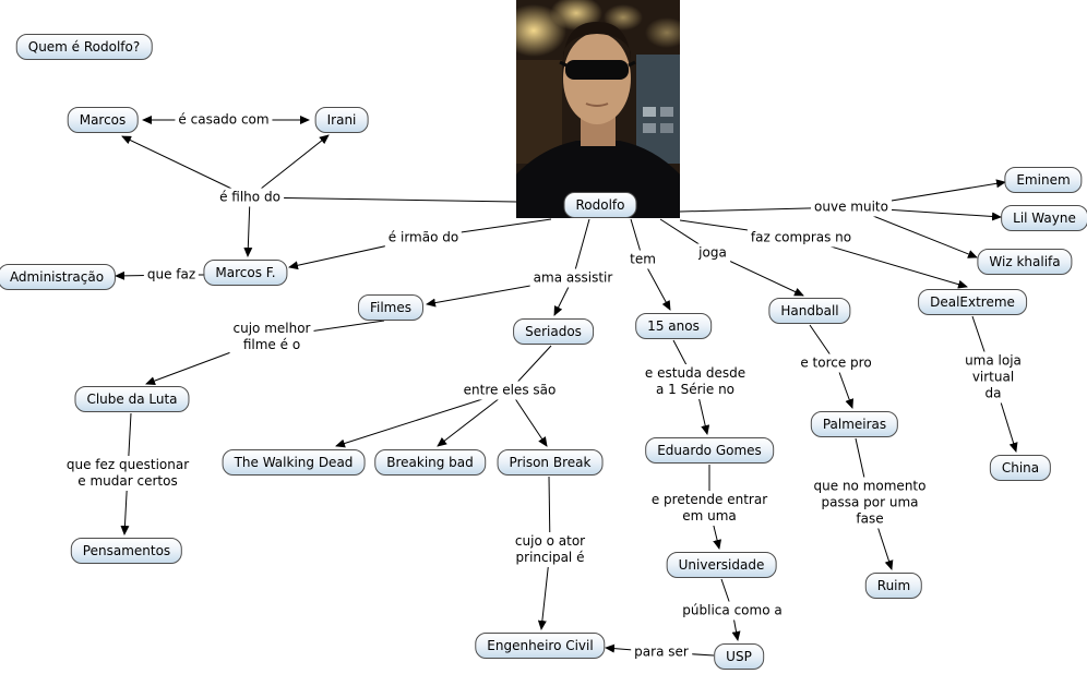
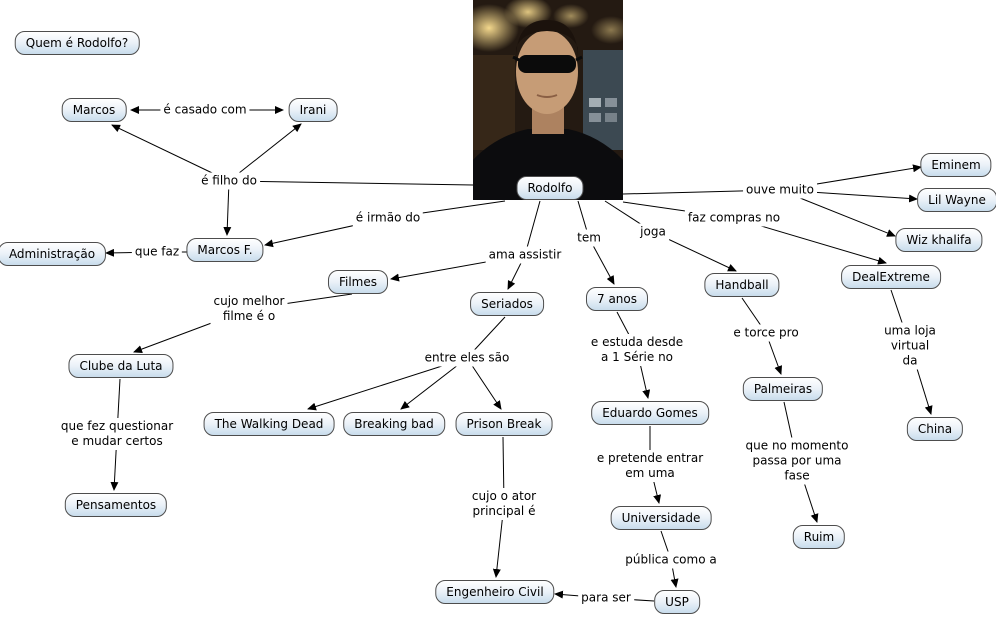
  Quem é Rodolfo?
  Rodolfo
  Marcos
  Irani
  Administração
  Marcos F.
  Filmes
  Seriados
- 15 anos
+ 7 anos
  Handball
  DealExtreme
  Eminem
  Lil Wayne
  Wiz khalifa
  Clube da Luta
  The Walking Dead
  Breaking bad
  Prison Break
  Eduardo Gomes
  Palmeiras
  China
  Pensamentos
  Universidade
  Ruim
  Engenheiro Civil
  USP
  é casado com
  é filho do
  é irmão do
  que faz
  ama assistir
  tem
  joga
  faz compras no
  ouve muito
  cujo melhor
  filme é o
  entre eles são
  que fez questionar
  e mudar certos
  cujo o ator
  principal é
  e estuda desde
  a 1 Série no
  e pretende entrar
  em uma
  pública como a
  para ser
  e torce pro
  que no momento
  passa por uma
  fase
  uma loja virtual
  da
